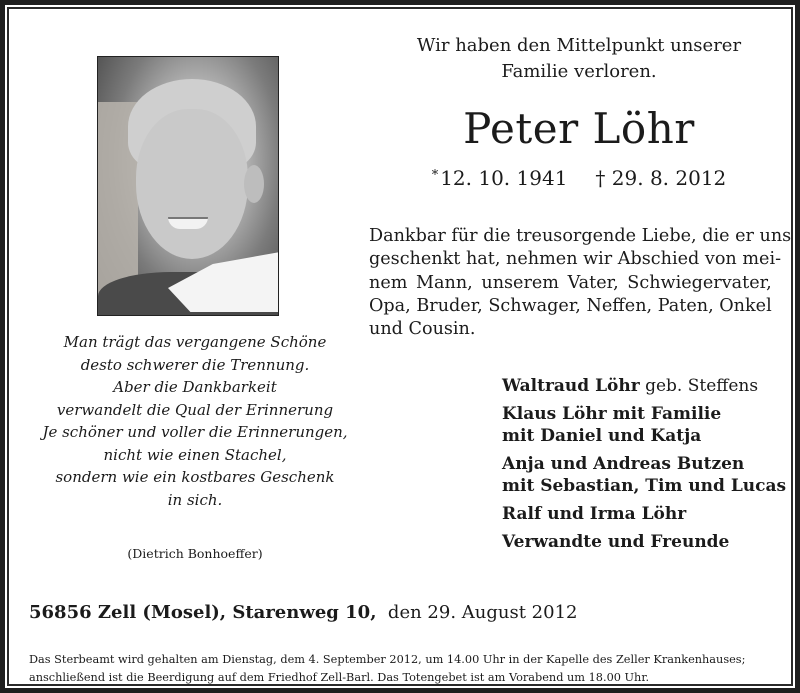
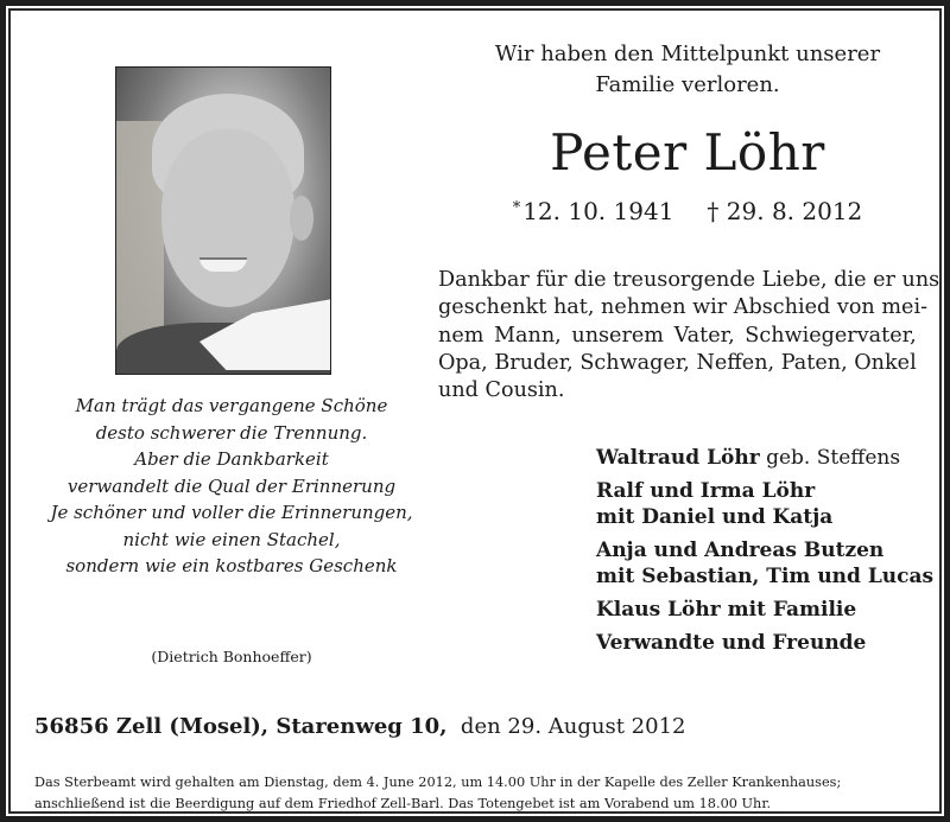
  Man trägt das vergangene Schöne
  desto schwerer die Trennung.
  Aber die Dankbarkeit
  verwandelt die Qual der Erinnerung
  Je schöner und voller die Erinnerungen,
  nicht wie einen Stachel,
  sondern wie ein kostbares Geschenk
- in sich.
  (Dietrich Bonhoeffer)
  Wir haben den Mittelpunkt unserer
  Familie verloren.
  Peter Löhr
  * 12. 10. 1941 † 29. 8. 2012
  Dankbar für die treusorgende Liebe, die er uns
  geschenkt hat, nehmen wir Abschied von mei-
  nem Mann, unserem Vater, Schwiegervater,
  Opa, Bruder, Schwager, Neffen, Paten, Onkel
  und Cousin.
  Waltraud Löhr geb. Steffens
- Klaus Löhr mit Familie
+ Ralf und Irma Löhr
  mit Daniel und Katja
  Anja und Andreas Butzen
  mit Sebastian, Tim und Lucas
- Ralf und Irma Löhr
+ Klaus Löhr mit Familie
  Verwandte und Freunde
  56856 Zell (Mosel), Starenweg 10, den 29. August 2012
- Das Sterbeamt wird gehalten am Dienstag, dem 4. September 2012, um 14.00 Uhr in der Kapelle des Zeller Krankenhauses;
+ Das Sterbeamt wird gehalten am Dienstag, dem 4. June 2012, um 14.00 Uhr in der Kapelle des Zeller Krankenhauses;
  anschließend ist die Beerdigung auf dem Friedhof Zell-Barl. Das Totengebet ist am Vorabend um 18.00 Uhr.
